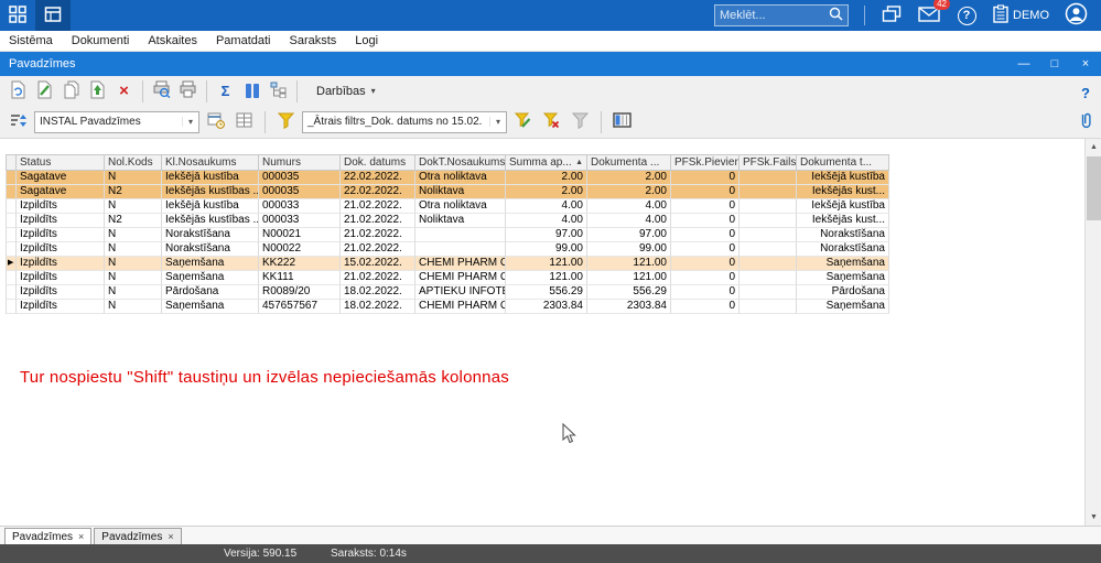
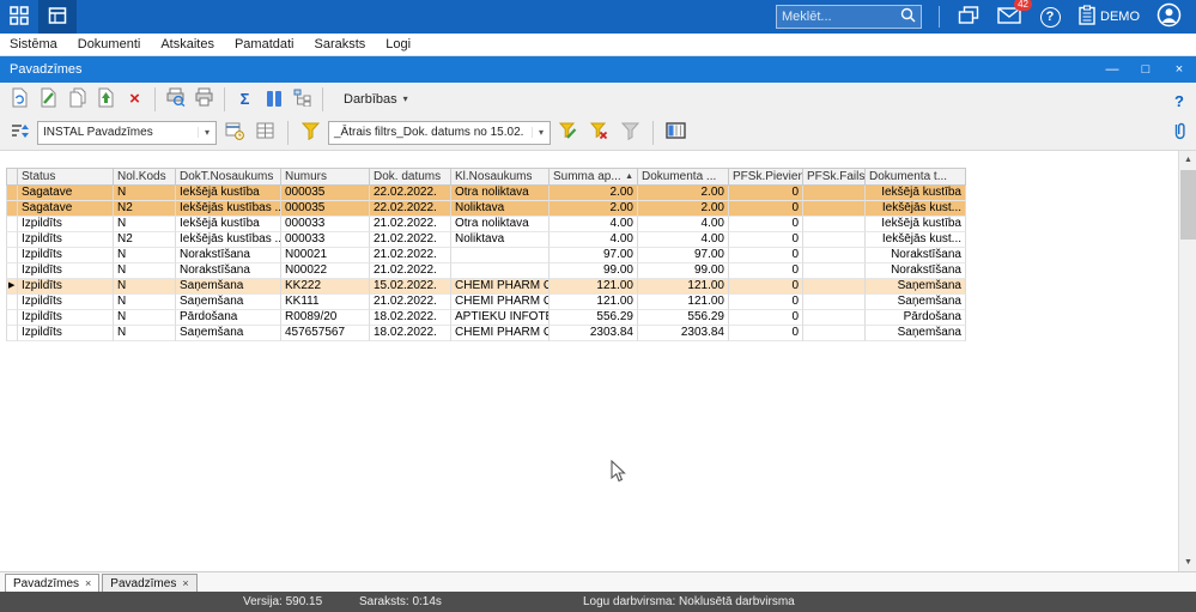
  Meklēt...
  42
  ?
  DEMO
  Sistēma
  Dokumenti
  Atskaites
  Pamatdati
  Saraksts
  Logi
  Pavadzīmes
  —
  □
  ×
  ×
  Σ
  Darbības
  ▾
  ?
  INSTAL Pavadzīmes
  ▾
  _Ātrais filtrs_Dok. datums no 15.02.
  ▾
  Status
  Nol.Kods
- Kl.Nosaukums
+ DokT.Nosaukums
  Numurs
  Dok. datums
- DokT.Nosaukums
+ Kl.Nosaukums
  Summa ap...
  Dokumenta ...
  PFSk.Pievien
  PFSk.Fails
  Dokumenta t...
  Sagatave
  N
  Iekšējā kustība
  000035
  22.02.2022.
  Otra noliktava
  2.00
  2.00
  0
  Iekšējā kustība
  Sagatave
  N2
  Iekšējās kustības ..
  000035
  22.02.2022.
  Noliktava
  2.00
  2.00
  0
  Iekšējās kust...
  Izpildīts
  N
  Iekšējā kustība
  000033
  21.02.2022.
  Otra noliktava
  4.00
  4.00
  0
  Iekšējā kustība
  Izpildīts
  N2
  Iekšējās kustības ..
  000033
  21.02.2022.
  Noliktava
  4.00
  4.00
  0
  Iekšējās kust...
  Izpildīts
  N
  Norakstīšana
  N00021
  21.02.2022.
  97.00
  97.00
  0
  Norakstīšana
  Izpildīts
  N
  Norakstīšana
  N00022
  21.02.2022.
  99.00
  99.00
  0
  Norakstīšana
  Izpildīts
  N
  Saņemšana
  KK222
  15.02.2022.
  CHEMI PHARM G
  121.00
  121.00
  0
  Saņemšana
  Izpildīts
  N
  Saņemšana
  KK111
  21.02.2022.
  CHEMI PHARM G
  121.00
  121.00
  0
  Saņemšana
  Izpildīts
  N
  Pārdošana
  R0089/20
  18.02.2022.
  APTIEKU INFOT
  556.29
  556.29
  0
  Pārdošana
  Izpildīts
  N
  Saņemšana
  457657567
  18.02.2022.
  CHEMI PHARM G
  2303.84
  2303.84
  0
  Saņemšana
- Tur nospiestu "Shift" taustiņu un izvēlas nepieciešamās kolonnas
  Pavadzīmes
  ×
  Pavadzīmes
  ×
  Versija: 590.15
  Saraksts: 0:14s
+ Logu darbvirsma: Noklusētā darbvirsma
